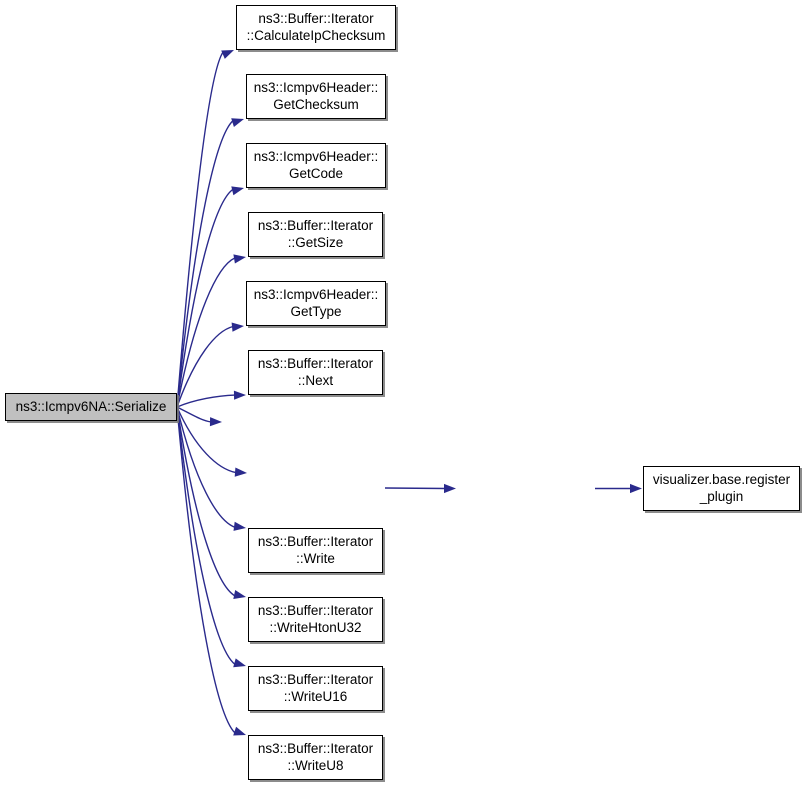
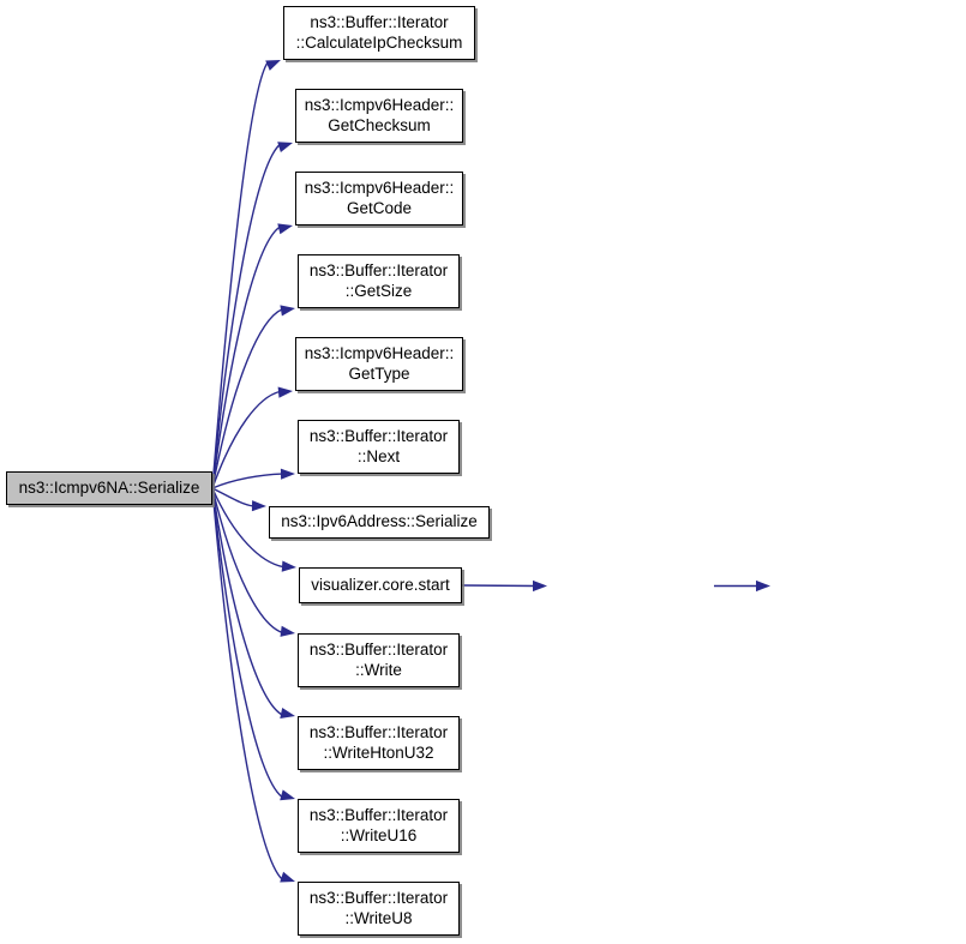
  ns3::Icmpv6NA::Serialize
  ns3::Buffer::Iterator
  ::CalculateIpChecksum
  ns3::Icmpv6Header::
  GetChecksum
  ns3::Icmpv6Header::
  GetCode
  ns3::Buffer::Iterator
  ::GetSize
  ns3::Icmpv6Header::
  GetType
  ns3::Buffer::Iterator
  ::Next
+ ns3::Ipv6Address::Serialize
+ visualizer.core.start
  ns3::Buffer::Iterator
  ::Write
  ns3::Buffer::Iterator
  ::WriteHtonU32
  ns3::Buffer::Iterator
  ::WriteU16
  ns3::Buffer::Iterator
  ::WriteU8
- visualizer.base.register
- _plugin
